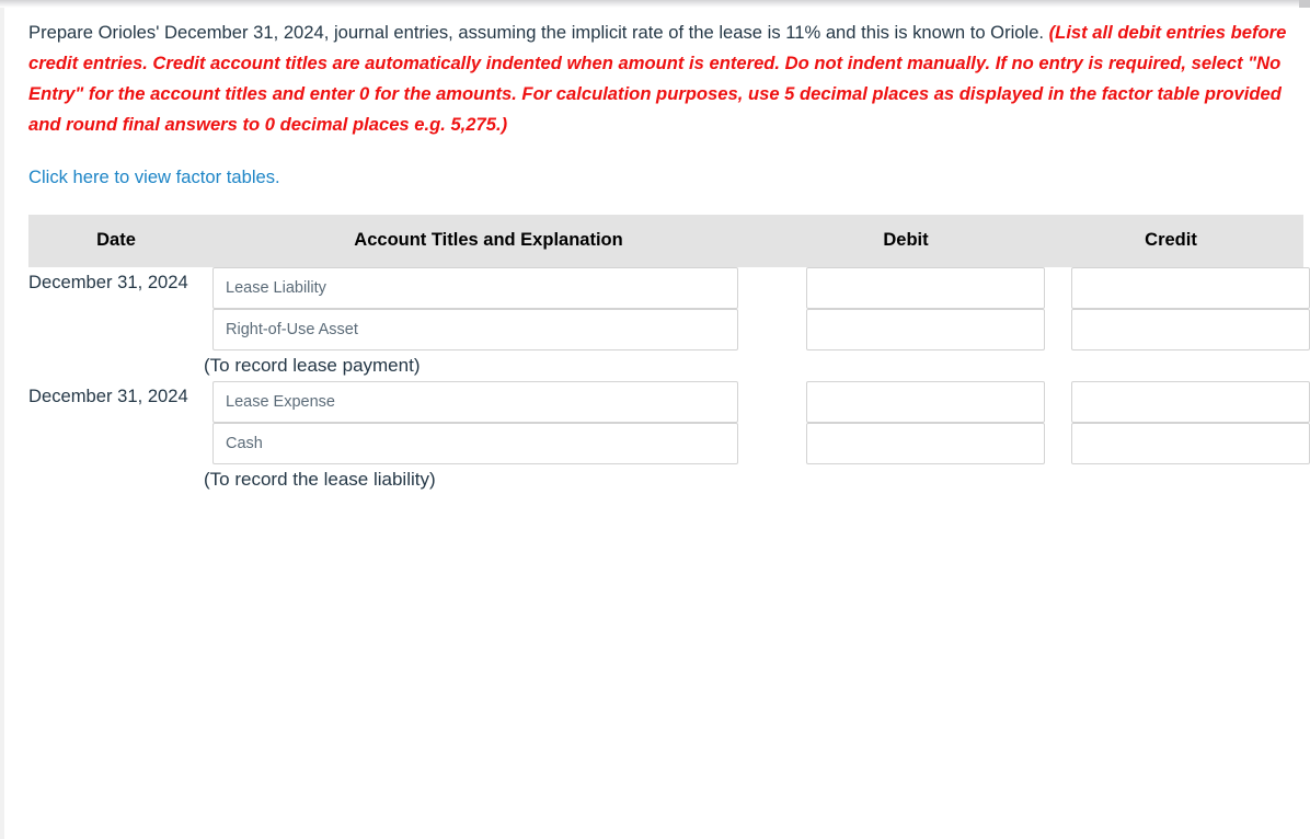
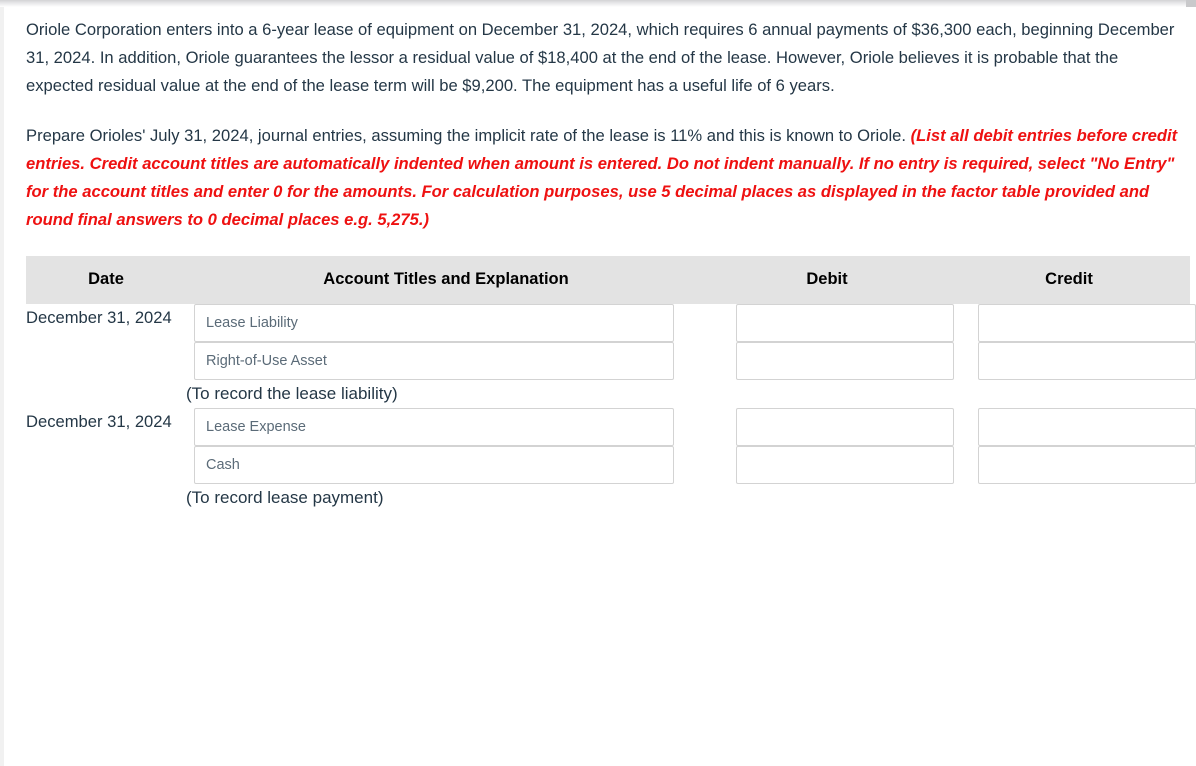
+ Oriole Corporation enters into a 6-year lease of equipment on December 31, 2024, which requires 6 annual payments of $36,300 each, beginning December 31, 2024. In addition, Oriole guarantees the lessor a residual value of $18,400 at the end of the lease. However, Oriole believes it is probable that the expected residual value at the end of the lease term will be $9,200. The equipment has a useful life of 6 years.
- Prepare Orioles' December 31, 2024, journal entries, assuming the implicit rate of the lease is 11% and this is known to Oriole. (List all debit entries before credit entries. Credit account titles are automatically indented when amount is entered. Do not indent manually. If no entry is required, select "No Entry" for the account titles and enter 0 for the amounts. For calculation purposes, use 5 decimal places as displayed in the factor table provided and round final answers to 0 decimal places e.g. 5,275.)
+ Prepare Orioles' July 31, 2024, journal entries, assuming the implicit rate of the lease is 11% and this is known to Oriole. (List all debit entries before credit entries. Credit account titles are automatically indented when amount is entered. Do not indent manually. If no entry is required, select "No Entry" for the account titles and enter 0 for the amounts. For calculation purposes, use 5 decimal places as displayed in the factor table provided and round final answers to 0 decimal places e.g. 5,275.)
- Click here to view factor tables.
  Date	Account Titles and Explanation	Debit	Credit
  December 31, 2024	Lease Liability
  Right-of-Use Asset
- 	(To record lease payment)
+ 	(To record the lease liability)
  December 31, 2024	Lease Expense
  Cash
- 	(To record the lease liability)
+ 	(To record lease payment)
